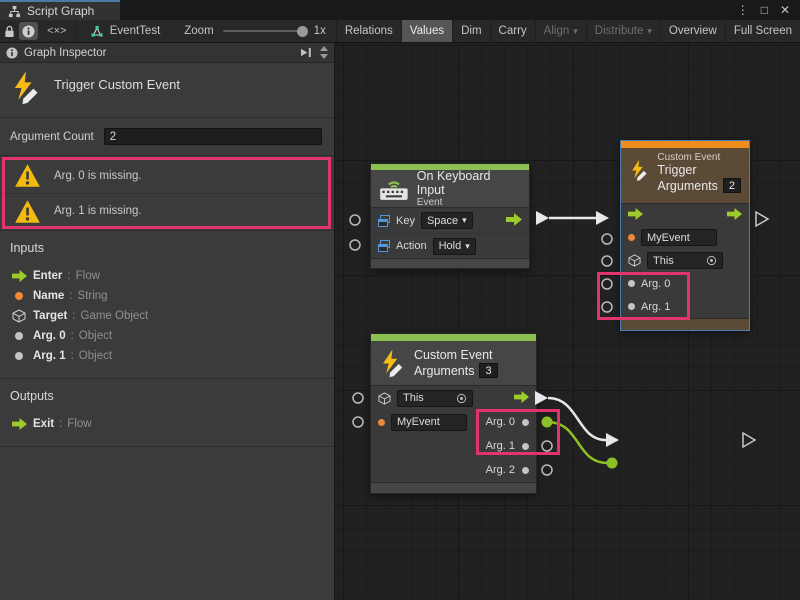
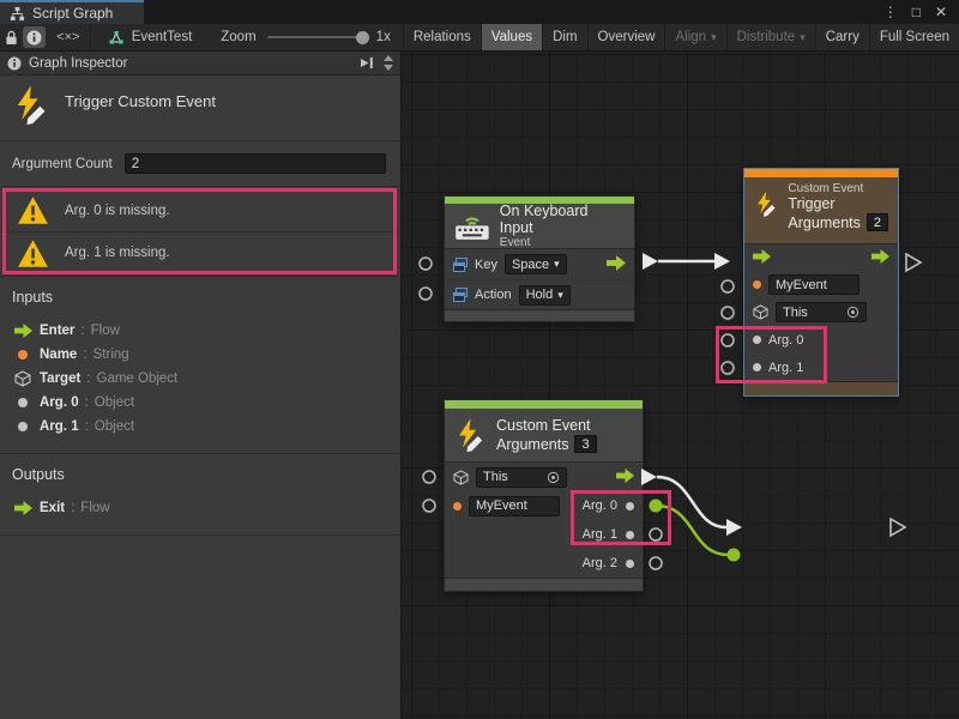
  Script Graph
  ⋮
  □
  ✕
  <×>
  EventTest
  Zoom
  1x
  Relations
  Values
  Dim
- Carry
+ Overview
  Align
  ▾
  Distribute
  ▾
- Overview
+ Carry
  Full Screen
  Graph Inspector
  Trigger Custom Event
  Argument Count
  2
  Arg. 0 is missing.
  Arg. 1 is missing.
  Inputs
  Enter
  :
  Flow
  Name
  :
  String
  Target
  :
  Game Object
  Arg. 0
  :
  Object
  Arg. 1
  :
  Object
  Outputs
  Exit
  :
  Flow
  On Keyboard Input
  Event
  Key
  Space
  ▾
  Action
  Hold
  ▾
  Custom Event
  Trigger
  Arguments
  2
  MyEvent
  This
  Arg. 0
  Arg. 1
  Custom Event
  Arguments
  3
  This
  MyEvent
  Arg. 0
  Arg. 1
  Arg. 2
